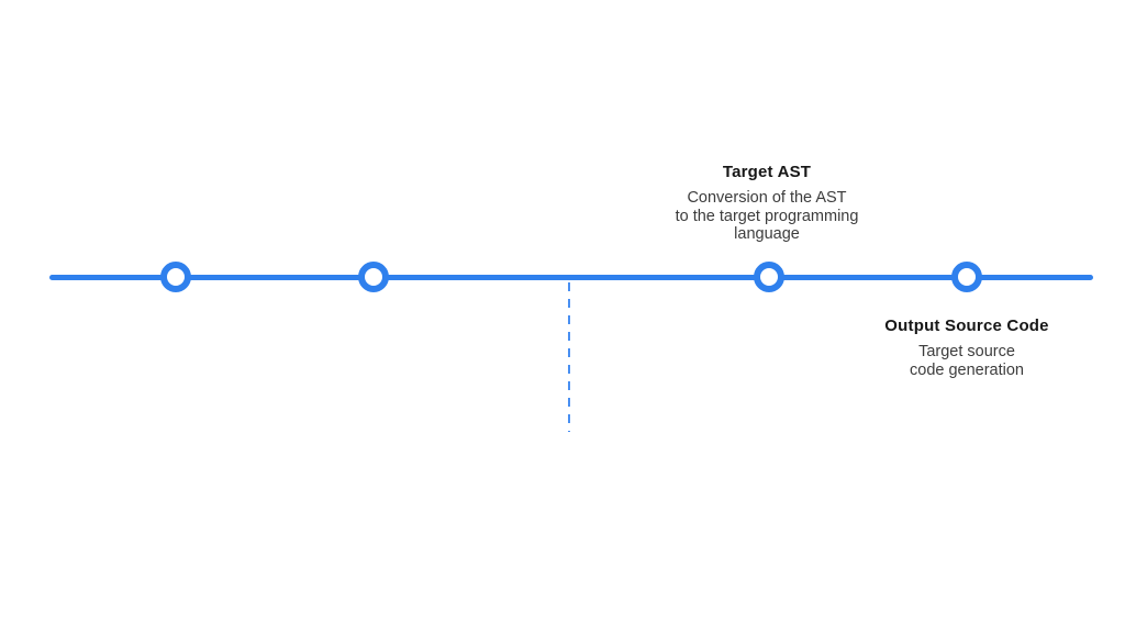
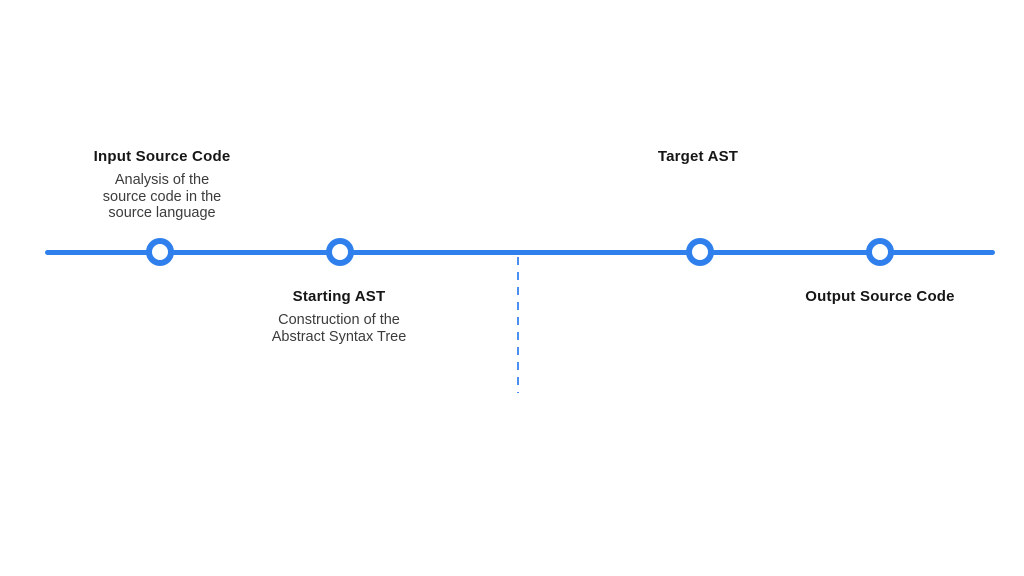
+ Input Source Code
+ Analysis of the
+ source code in the
+ source language
+ Starting AST
+ Construction of the
+ Abstract Syntax Tree
  Target AST
- Conversion of the AST
- to the target programming
- language
  Output Source Code
- Target source
- code generation
